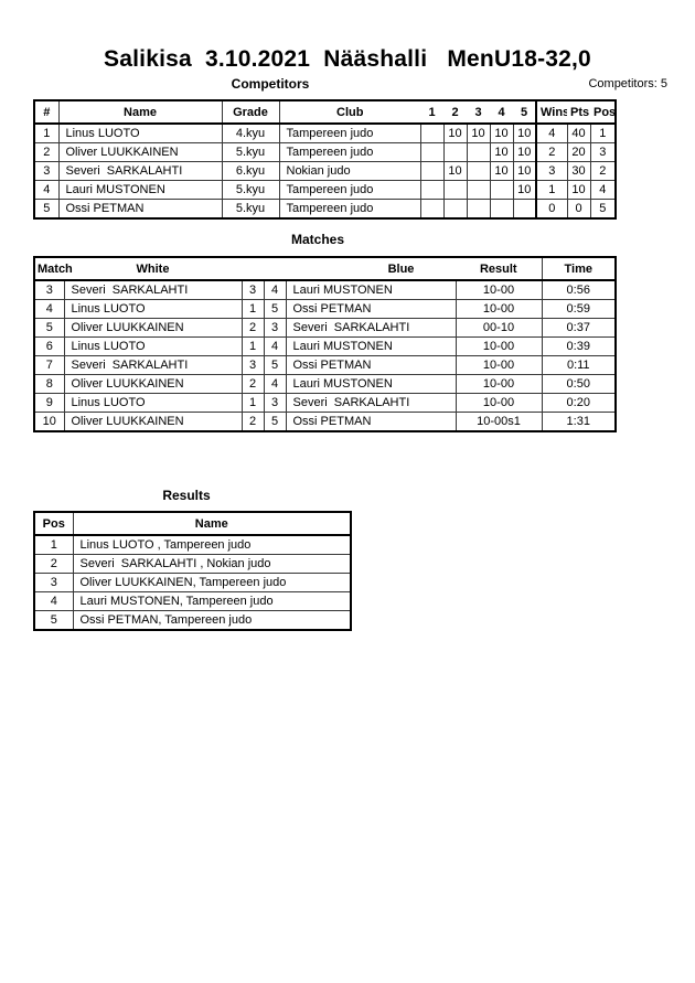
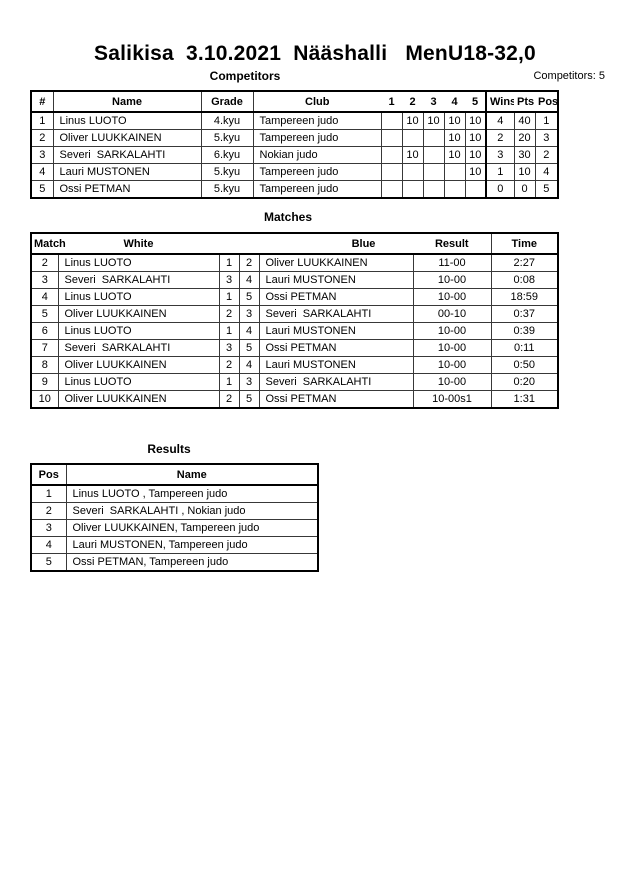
  Salikisa 3.10.2021 Nääshalli MenU18-32,0
  Competitors: 5
  Competitors
  #	Name	Grade	Club	1	2	3	4	5	Wins	Pts	Pos
  1	Linus LUOTO	4.kyu	Tampereen judo		10	10	10	10	4	40	1
  2	Oliver LUUKKAINEN	5.kyu	Tampereen judo				10	10	2	20	3
  3	Severi SARKALAHTI	6.kyu	Nokian judo		10		10	10	3	30	2
  4	Lauri MUSTONEN	5.kyu	Tampereen judo					10	1	10	4
  5	Ossi PETMAN	5.kyu	Tampereen judo						0	0	5
  Matches
  Match	White			Blue	Result	Time
+ 2	Linus LUOTO	1	2	Oliver LUUKKAINEN	11-00	2:27
- 3	Severi SARKALAHTI	3	4	Lauri MUSTONEN	10-00	0:56
+ 3	Severi SARKALAHTI	3	4	Lauri MUSTONEN	10-00	0:08
- 4	Linus LUOTO	1	5	Ossi PETMAN	10-00	0:59
+ 4	Linus LUOTO	1	5	Ossi PETMAN	10-00	18:59
  5	Oliver LUUKKAINEN	2	3	Severi SARKALAHTI	00-10	0:37
  6	Linus LUOTO	1	4	Lauri MUSTONEN	10-00	0:39
  7	Severi SARKALAHTI	3	5	Ossi PETMAN	10-00	0:11
  8	Oliver LUUKKAINEN	2	4	Lauri MUSTONEN	10-00	0:50
  9	Linus LUOTO	1	3	Severi SARKALAHTI	10-00	0:20
  10	Oliver LUUKKAINEN	2	5	Ossi PETMAN	10-00s1	1:31
  Results
  Pos	Name
  1	Linus LUOTO , Tampereen judo
  2	Severi SARKALAHTI , Nokian judo
  3	Oliver LUUKKAINEN, Tampereen judo
  4	Lauri MUSTONEN, Tampereen judo
  5	Ossi PETMAN, Tampereen judo
